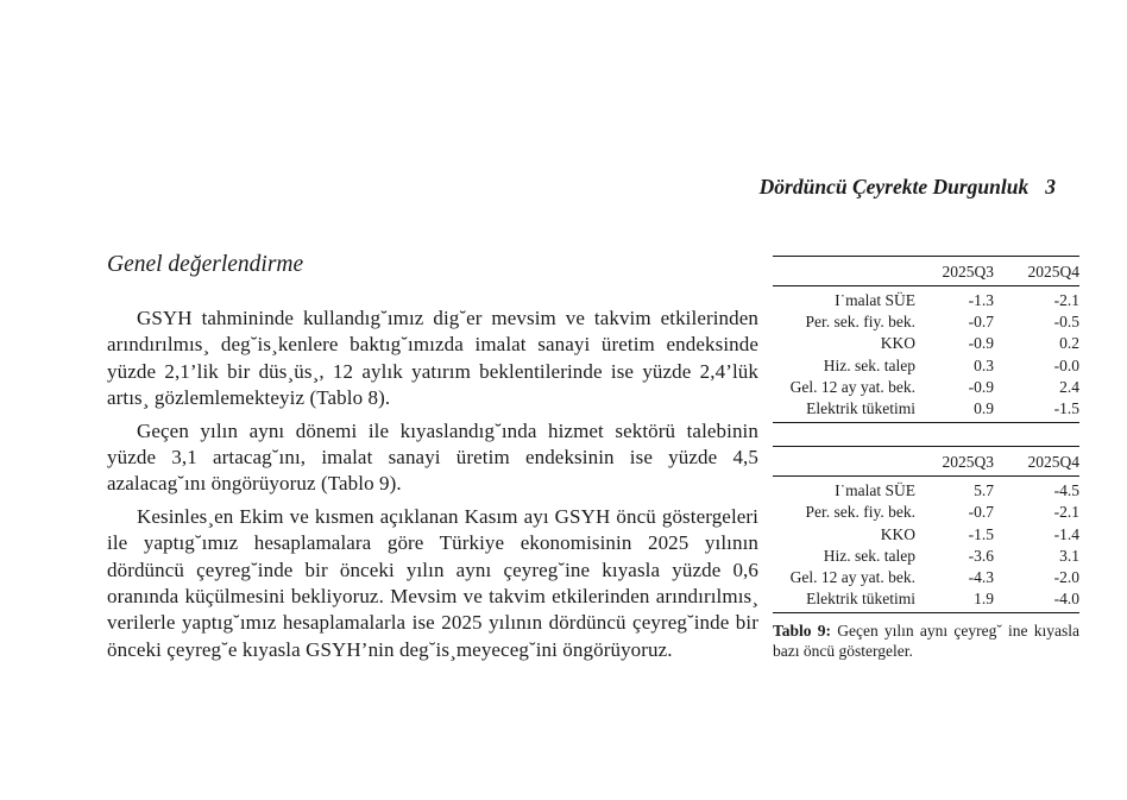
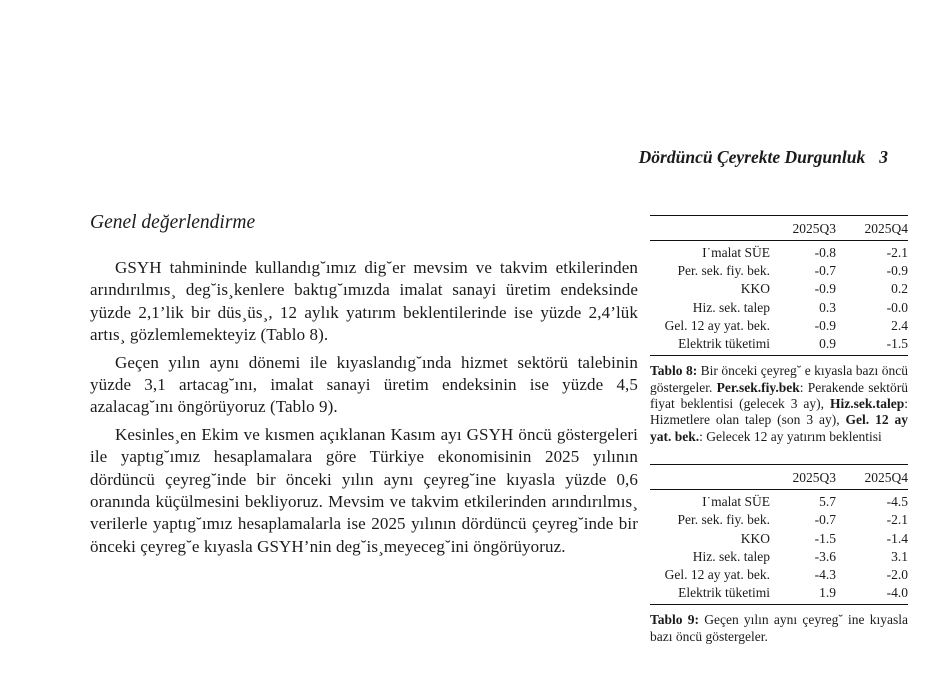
  Dördüncü Çeyrekte Durgunluk 3
  Genel değerlendirme
  GSYH tahmininde kullandıg˘ımız dig˘er mevsim ve takvim etkilerinden arındırılmıs¸ deg˘is¸kenlere baktıg˘ımızda imalat sanayi üretim endeksinde yüzde 2,1’lik bir düs¸üs¸, 12 aylık yatırım beklentilerinde ise yüzde 2,4’lük artıs¸ gözlemlemekteyiz (Tablo 8).
  Geçen yılın aynı dönemi ile kıyaslandıg˘ında hizmet sektörü talebinin yüzde 3,1 artacag˘ını, imalat sanayi üretim endeksinin ise yüzde 4,5 azalacag˘ını öngörüyoruz (Tablo 9).
  Kesinles¸en Ekim ve kısmen açıklanan Kasım ayı GSYH öncü göstergeleri ile yaptıg˘ımız hesaplamalara göre Türkiye ekonomisinin 2025 yılının dördüncü çeyreg˘inde bir önceki yılın aynı çeyreg˘ine kıyasla yüzde 0,6 oranında küçülmesini bekliyoruz. Mevsim ve takvim etkilerinden arındırılmıs¸ verilerle yaptıg˘ımız hesaplamalarla ise 2025 yılının dördüncü çeyreg˘inde bir önceki çeyreg˘e kıyasla GSYH’nin deg˘is¸meyeceg˘ini öngörüyoruz.
  	2025Q3	2025Q4
- I˙malat SÜE	-1.3	-2.1
+ I˙malat SÜE	-0.8	-2.1
- Per. sek. fiy. bek.	-0.7	-0.5
+ Per. sek. fiy. bek.	-0.7	-0.9
  KKO	-0.9	0.2
  Hiz. sek. talep	0.3	-0.0
  Gel. 12 ay yat. bek.	-0.9	2.4
  Elektrik tüketimi	0.9	-1.5
+ Tablo 8: Bir önceki çeyreg˘ e kıyasla bazı öncü göstergeler. Per.sek.fiy.bek: Perakende sektörü fiyat beklentisi (gelecek 3 ay), Hiz.sek.talep: Hizmetlere olan talep (son 3 ay), Gel. 12 ay yat. bek.: Gelecek 12 ay yatırım beklentisi
  	2025Q3	2025Q4
  I˙malat SÜE	5.7	-4.5
  Per. sek. fiy. bek.	-0.7	-2.1
  KKO	-1.5	-1.4
  Hiz. sek. talep	-3.6	3.1
  Gel. 12 ay yat. bek.	-4.3	-2.0
  Elektrik tüketimi	1.9	-4.0
  Tablo 9: Geçen yılın aynı çeyreg˘ ine kıyasla bazı öncü göstergeler.
